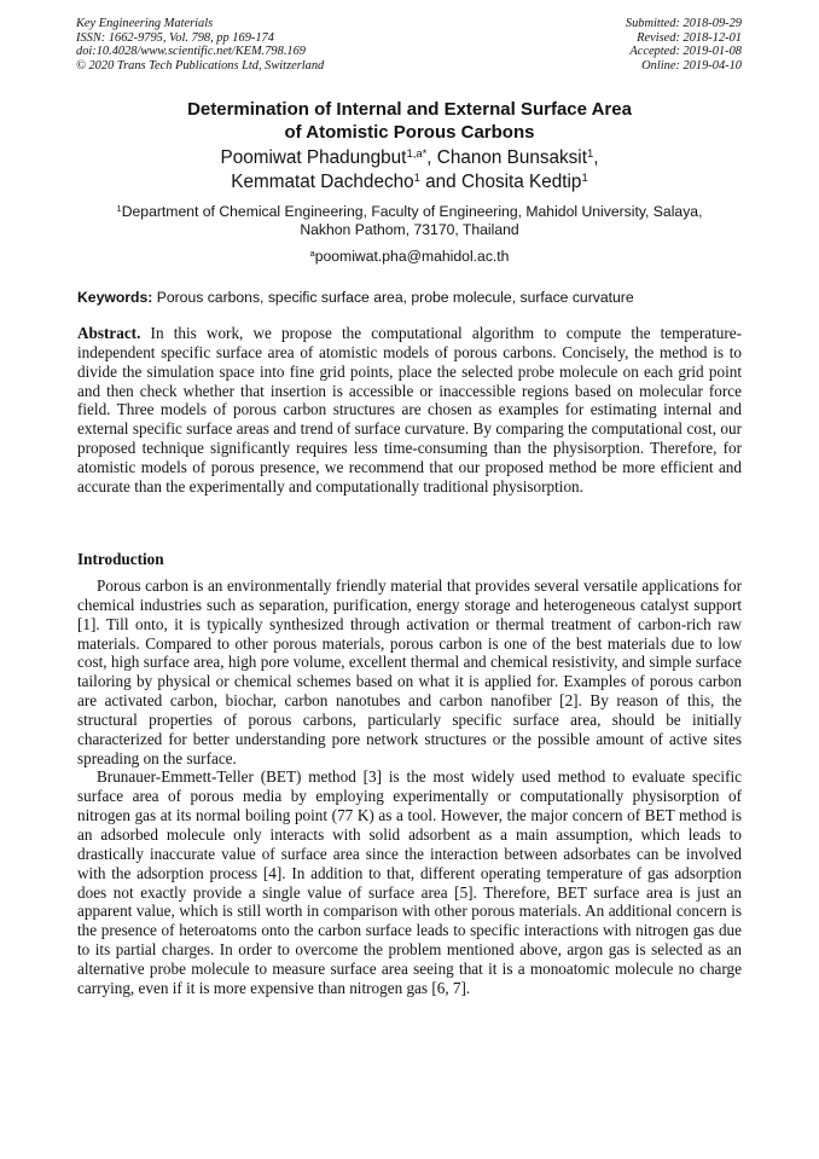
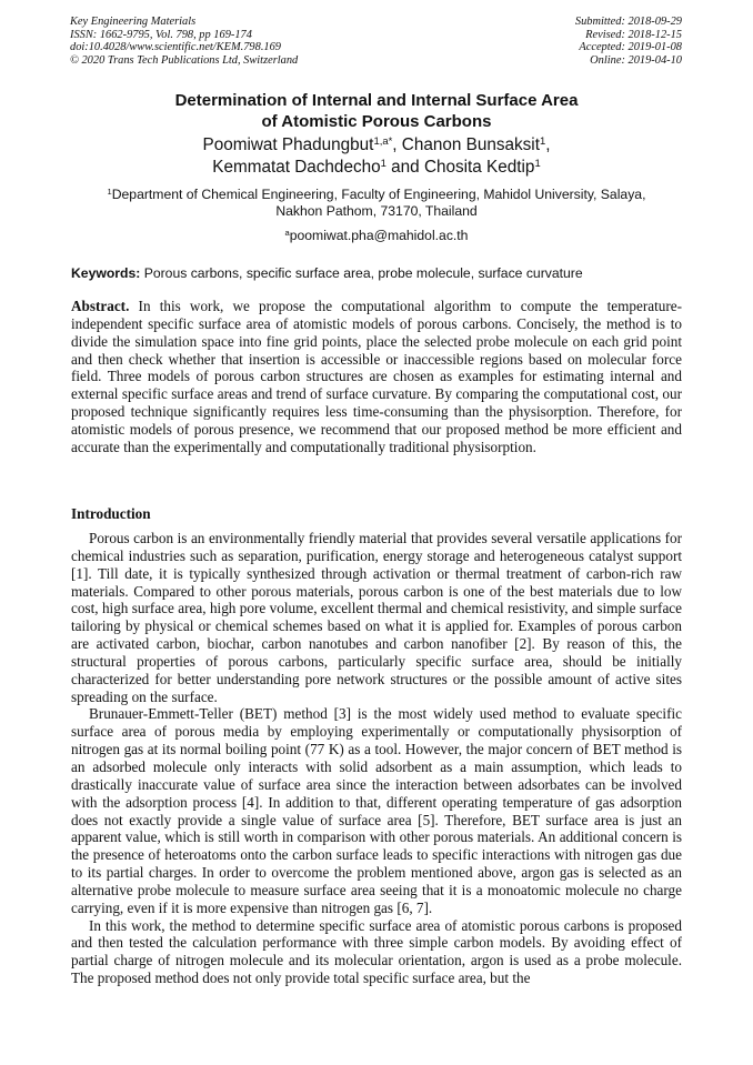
  Key Engineering Materials
  ISSN: 1662-9795, Vol. 798, pp 169-174
  doi:10.4028/www.scientific.net/KEM.798.169
  © 2020 Trans Tech Publications Ltd, Switzerland
  Submitted: 2018-09-29
- Revised: 2018-12-01
+ Revised: 2018-12-15
  Accepted: 2019-01-08
  Online: 2019-04-10
- Determination of Internal and External Surface Area
+ Determination of Internal and Internal Surface Area
  of Atomistic Porous Carbons
  Poomiwat Phadungbut1,a*, Chanon Bunsaksit1,
  Kemmatat Dachdecho1 and Chosita Kedtip1
  1Department of Chemical Engineering, Faculty of Engineering, Mahidol University, Salaya,
  Nakhon Pathom, 73170, Thailand
  apoomiwat.pha@mahidol.ac.th
  Keywords: Porous carbons, specific surface area, probe molecule, surface curvature
  Abstract. In this work, we propose the computational algorithm to compute the temperature-independent specific surface area of atomistic models of porous carbons. Concisely, the method is to divide the simulation space into fine grid points, place the selected probe molecule on each grid point and then check whether that insertion is accessible or inaccessible regions based on molecular force field. Three models of porous carbon structures are chosen as examples for estimating internal and external specific surface areas and trend of surface curvature. By comparing the computational cost, our proposed technique significantly requires less time-consuming than the physisorption. Therefore, for atomistic models of porous presence, we recommend that our proposed method be more efficient and accurate than the experimentally and computationally traditional physisorption.
  Introduction
- Porous carbon is an environmentally friendly material that provides several versatile applications for chemical industries such as separation, purification, energy storage and heterogeneous catalyst support [1]. Till onto, it is typically synthesized through activation or thermal treatment of carbon-rich raw materials. Compared to other porous materials, porous carbon is one of the best materials due to low cost, high surface area, high pore volume, excellent thermal and chemical resistivity, and simple surface tailoring by physical or chemical schemes based on what it is applied for. Examples of porous carbon are activated carbon, biochar, carbon nanotubes and carbon nanofiber [2]. By reason of this, the structural properties of porous carbons, particularly specific surface area, should be initially characterized for better understanding pore network structures or the possible amount of active sites spreading on the surface.
+ Porous carbon is an environmentally friendly material that provides several versatile applications for chemical industries such as separation, purification, energy storage and heterogeneous catalyst support [1]. Till date, it is typically synthesized through activation or thermal treatment of carbon-rich raw materials. Compared to other porous materials, porous carbon is one of the best materials due to low cost, high surface area, high pore volume, excellent thermal and chemical resistivity, and simple surface tailoring by physical or chemical schemes based on what it is applied for. Examples of porous carbon are activated carbon, biochar, carbon nanotubes and carbon nanofiber [2]. By reason of this, the structural properties of porous carbons, particularly specific surface area, should be initially characterized for better understanding pore network structures or the possible amount of active sites spreading on the surface.
  Brunauer-Emmett-Teller (BET) method [3] is the most widely used method to evaluate specific surface area of porous media by employing experimentally or computationally physisorption of nitrogen gas at its normal boiling point (77 K) as a tool. However, the major concern of BET method is an adsorbed molecule only interacts with solid adsorbent as a main assumption, which leads to drastically inaccurate value of surface area since the interaction between adsorbates can be involved with the adsorption process [4]. In addition to that, different operating temperature of gas adsorption does not exactly provide a single value of surface area [5]. Therefore, BET surface area is just an apparent value, which is still worth in comparison with other porous materials. An additional concern is the presence of heteroatoms onto the carbon surface leads to specific interactions with nitrogen gas due to its partial charges. In order to overcome the problem mentioned above, argon gas is selected as an alternative probe molecule to measure surface area seeing that it is a monoatomic molecule no charge carrying, even if it is more expensive than nitrogen gas [6, 7].
+ In this work, the method to determine specific surface area of atomistic porous carbons is proposed and then tested the calculation performance with three simple carbon models. By avoiding effect of partial charge of nitrogen molecule and its molecular orientation, argon is used as a probe molecule. The proposed method does not only provide total specific surface area, but the
